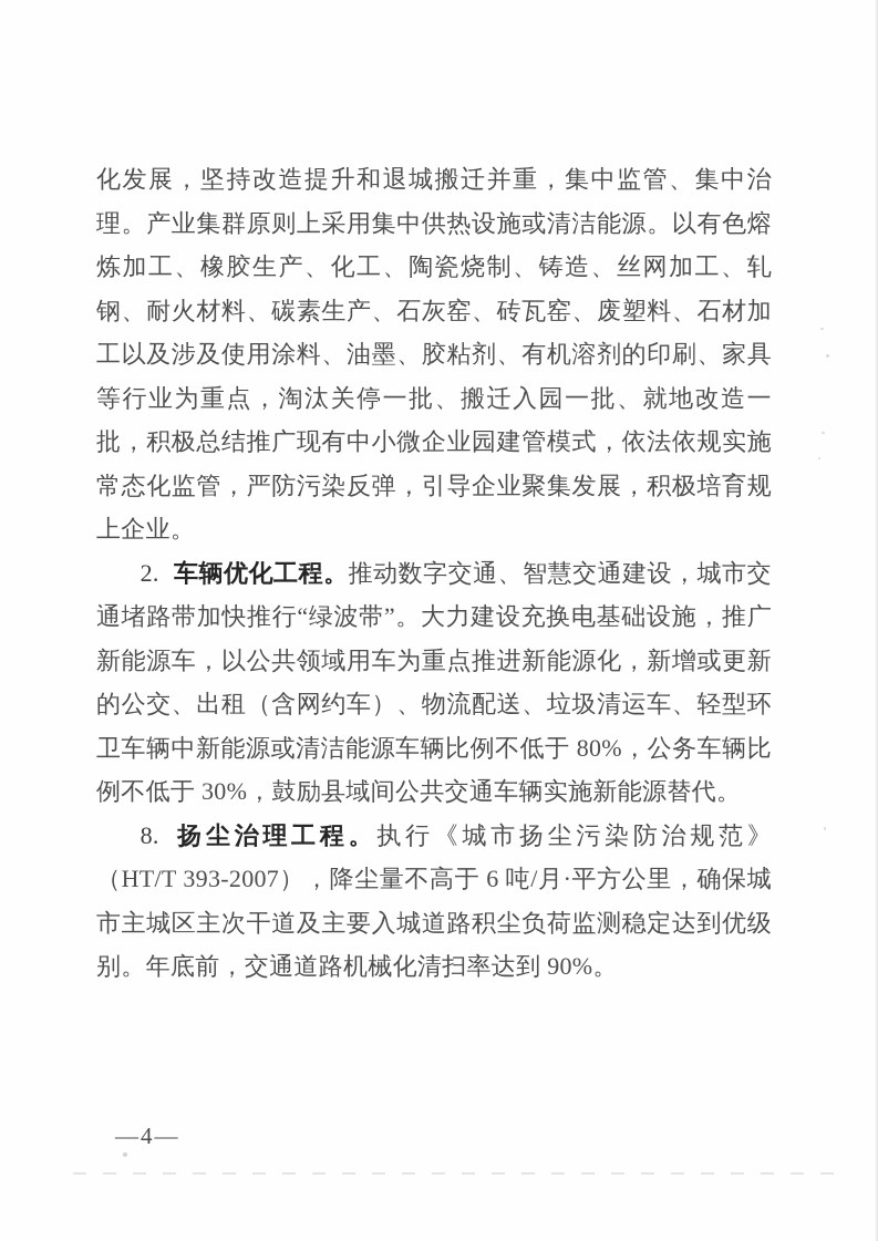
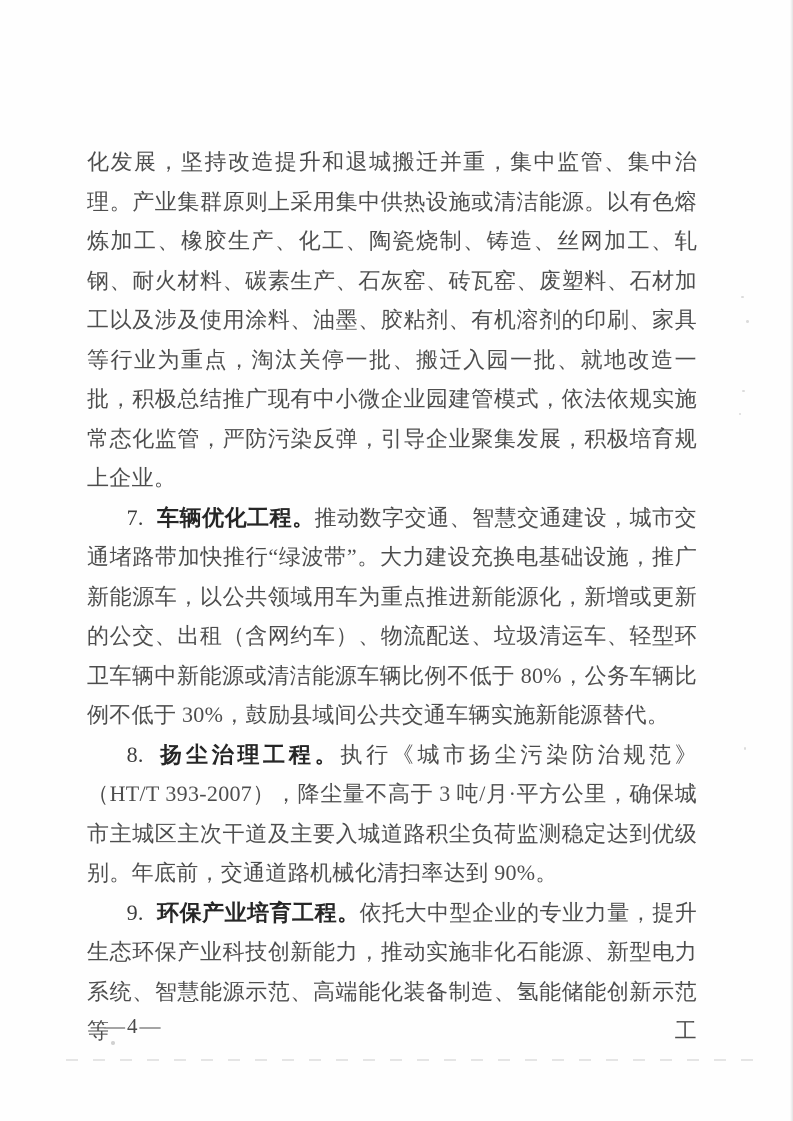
  化发展，坚持改造提升和退城搬迁并重，集中监管、集中治理。产业集群原则上采用集中供热设施或清洁能源。以有色熔炼加工、橡胶生产、化工、陶瓷烧制、铸造、丝网加工、轧钢、耐火材料、碳素生产、石灰窑、砖瓦窑、废塑料、石材加工以及涉及使用涂料、油墨、胶粘剂、有机溶剂的印刷、家具等行业为重点，淘汰关停一批、搬迁入园一批、就地改造一批，积极总结推广现有中小微企业园建管模式，依法依规实施常态化监管，严防污染反弹，引导企业聚集发展，积极培育规上企业。
- 2. 车辆优化工程。推动数字交通、智慧交通建设，城市交通堵路带加快推行“绿波带”。大力建设充换电基础设施，推广新能源车，以公共领域用车为重点推进新能源化，新增或更新的公交、出租（含网约车）、物流配送、垃圾清运车、轻型环卫车辆中新能源或清洁能源车辆比例不低于 80%，公务车辆比例不低于 30%，鼓励县域间公共交通车辆实施新能源替代。
+ 7. 车辆优化工程。推动数字交通、智慧交通建设，城市交通堵路带加快推行“绿波带”。大力建设充换电基础设施，推广新能源车，以公共领域用车为重点推进新能源化，新增或更新的公交、出租（含网约车）、物流配送、垃圾清运车、轻型环卫车辆中新能源或清洁能源车辆比例不低于 80%，公务车辆比例不低于 30%，鼓励县域间公共交通车辆实施新能源替代。
- 8. 扬尘治理工程。执行《城市扬尘污染防治规范》（HT/T 393-2007），降尘量不高于 6 吨/月·平方公里，确保城市主城区主次干道及主要入城道路积尘负荷监测稳定达到优级别。年底前，交通道路机械化清扫率达到 90%。
+ 8. 扬尘治理工程。执行《城市扬尘污染防治规范》（HT/T 393-2007），降尘量不高于 3 吨/月·平方公里，确保城市主城区主次干道及主要入城道路积尘负荷监测稳定达到优级别。年底前，交通道路机械化清扫率达到 90%。
+ 9. 环保产业培育工程。依托大中型企业的专业力量，提升生态环保产业科技创新能力，推动实施非化石能源、新型电力系统、智慧能源示范、高端能化装备制造、氢能储能创新示范等工
  —4—
